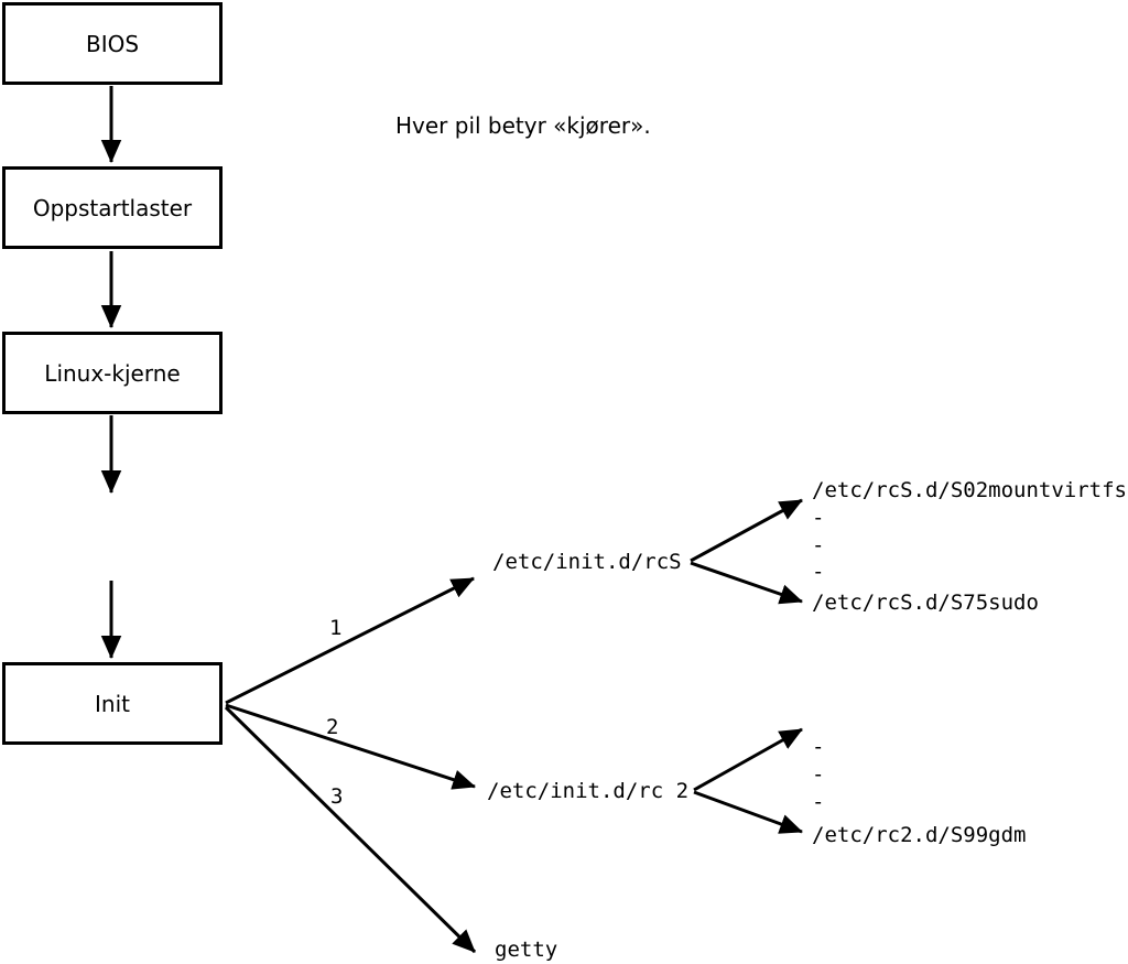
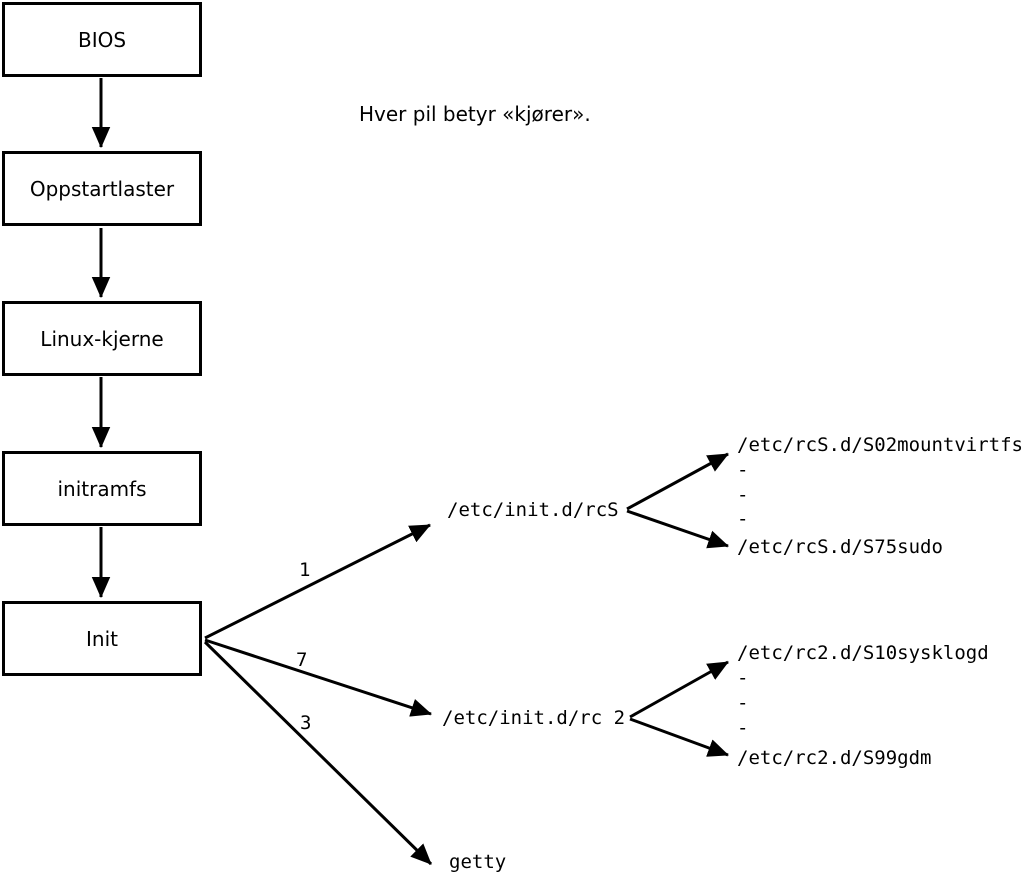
  BIOS
  Oppstartlaster
  Linux-kjerne
+ initramfs
  Init
  Hver pil betyr «kjører».
  1
- 2
+ 7
  3
  /etc/init.d/rcS
  /etc/init.d/rc 2
  getty
  /etc/rcS.d/S02mountvirtfs
  -
  -
  -
  /etc/rcS.d/S75sudo
+ /etc/rc2.d/S10sysklogd
  -
  -
  -
  /etc/rc2.d/S99gdm
